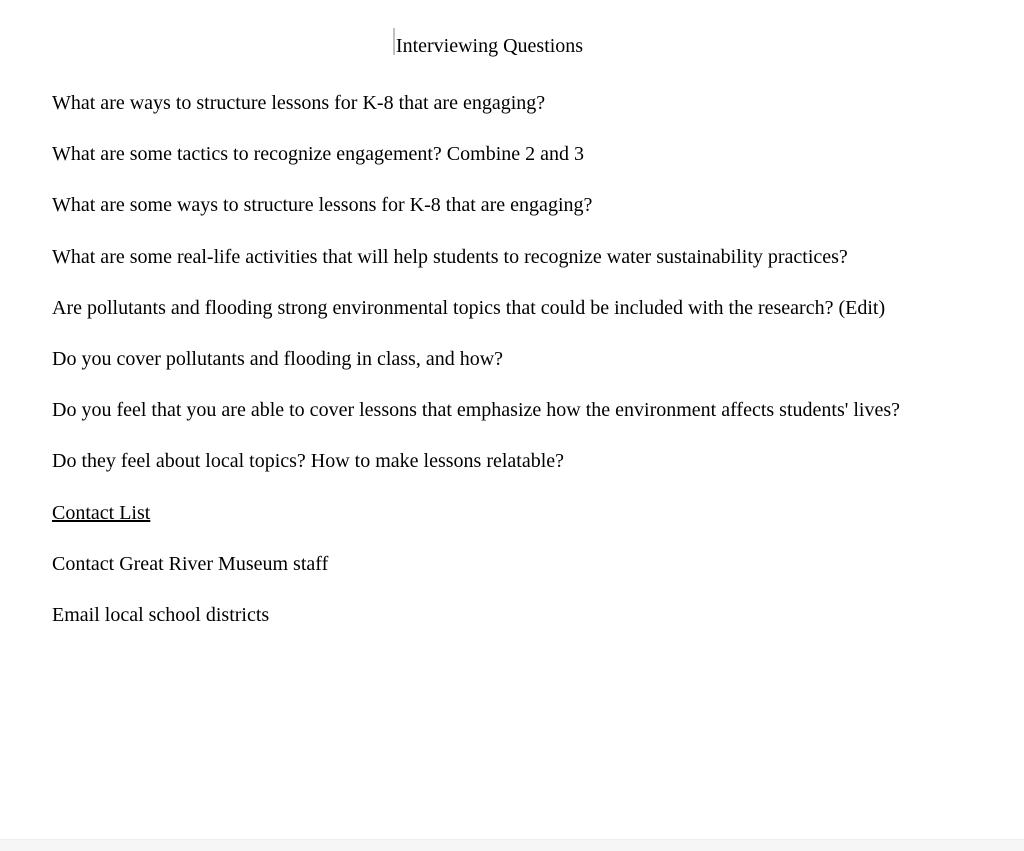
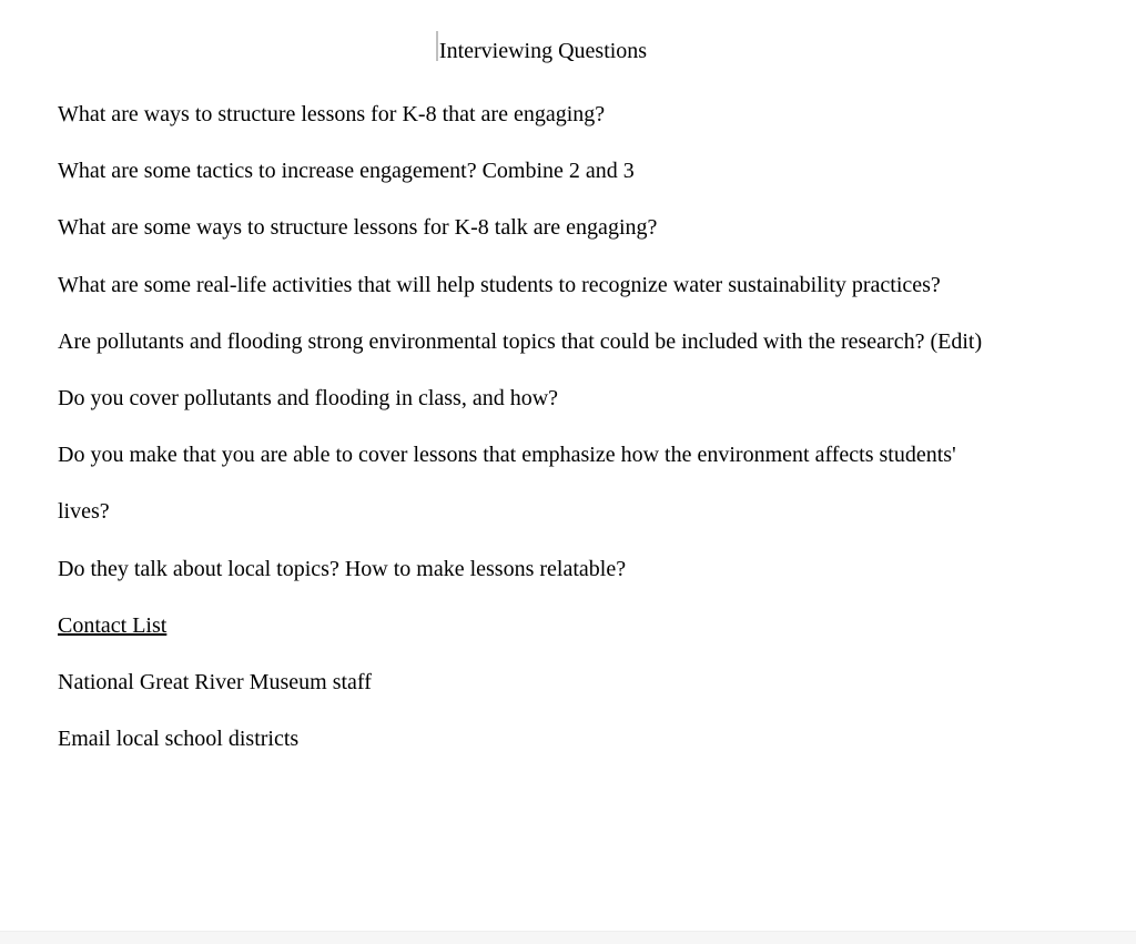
  Interviewing Questions
  What are ways to structure lessons for K-8 that are engaging?
- What are some tactics to recognize engagement? Combine 2 and 3
+ What are some tactics to increase engagement? Combine 2 and 3
- What are some ways to structure lessons for K-8 that are engaging?
+ What are some ways to structure lessons for K-8 talk are engaging?
  What are some real-life activities that will help students to recognize water sustainability practices?
  Are pollutants and flooding strong environmental topics that could be included with the research? (Edit)
  Do you cover pollutants and flooding in class, and how?
- Do you feel that you are able to cover lessons that emphasize how the environment affects students' lives?
+ Do you make that you are able to cover lessons that emphasize how the environment affects students' lives?
- Do they feel about local topics? How to make lessons relatable?
+ Do they talk about local topics? How to make lessons relatable?
  Contact List
- Contact Great River Museum staff
+ National Great River Museum staff
  Email local school districts
